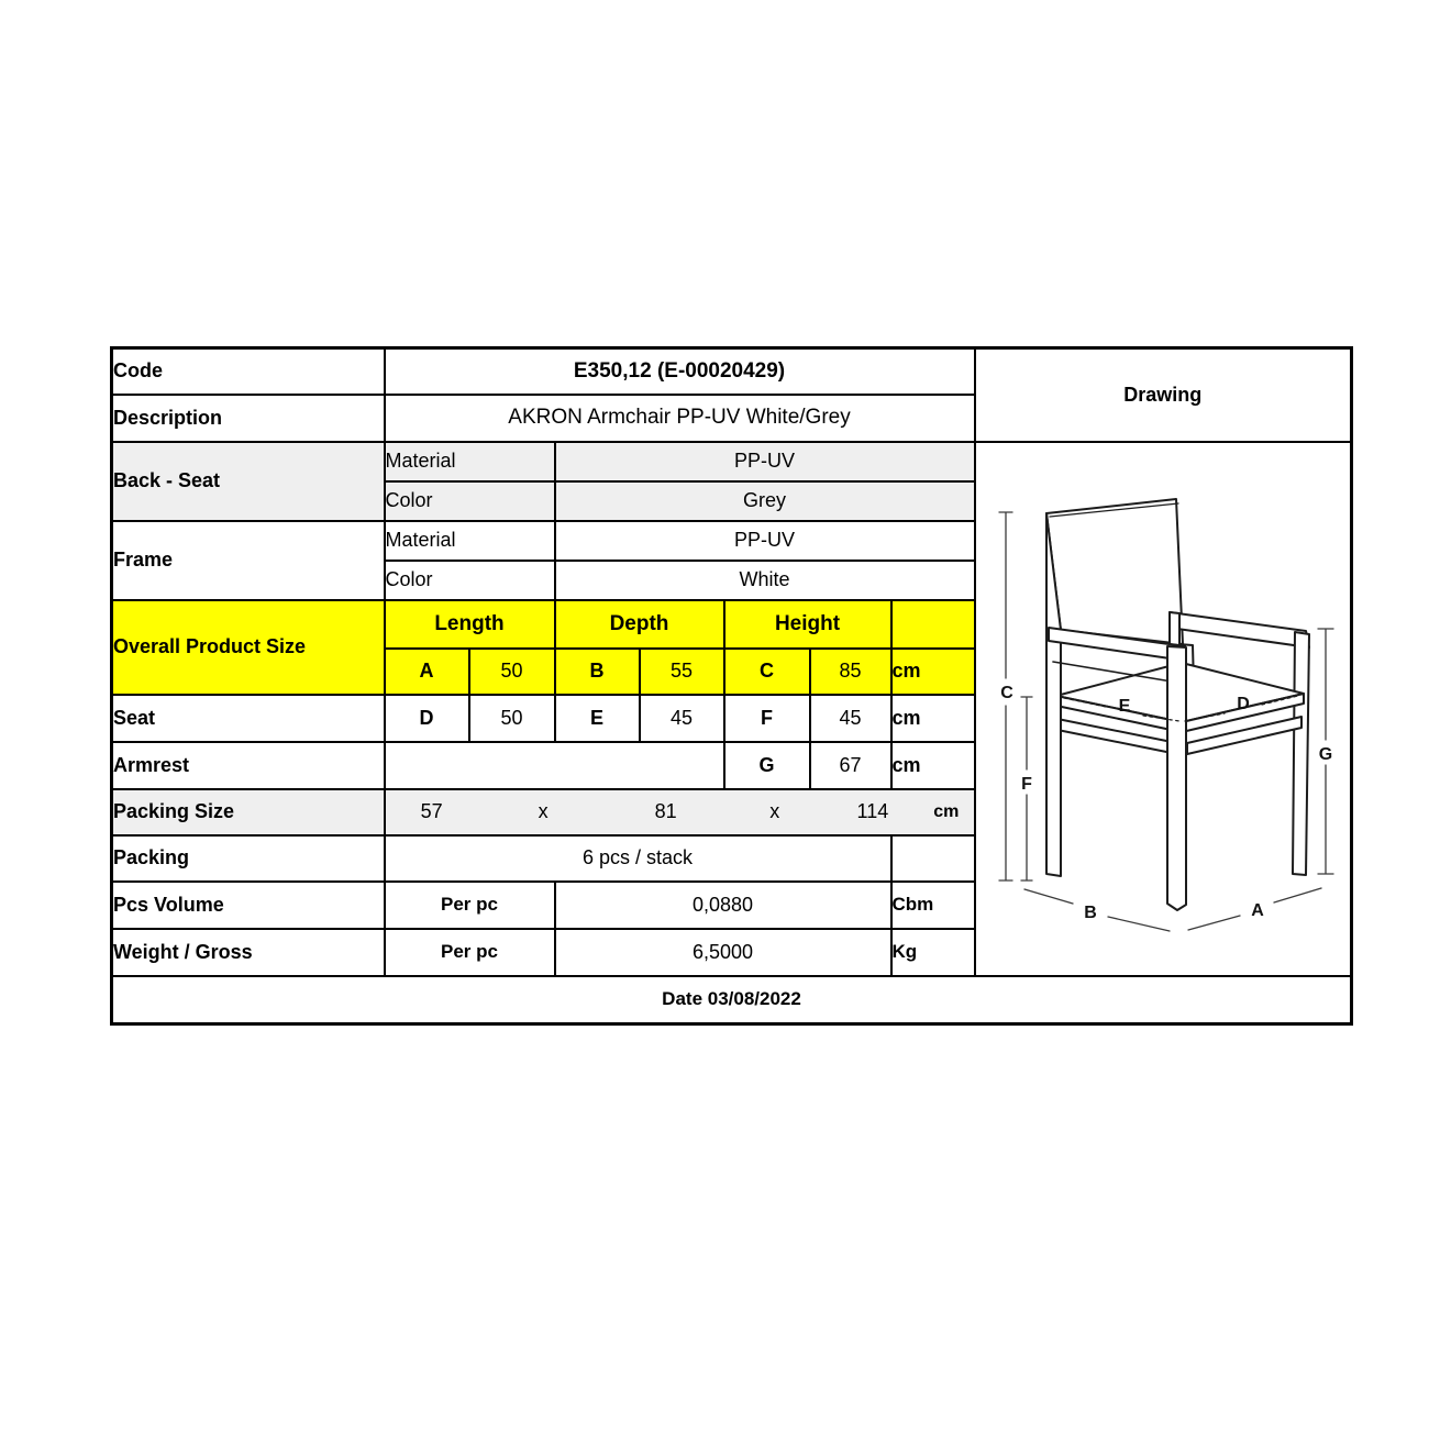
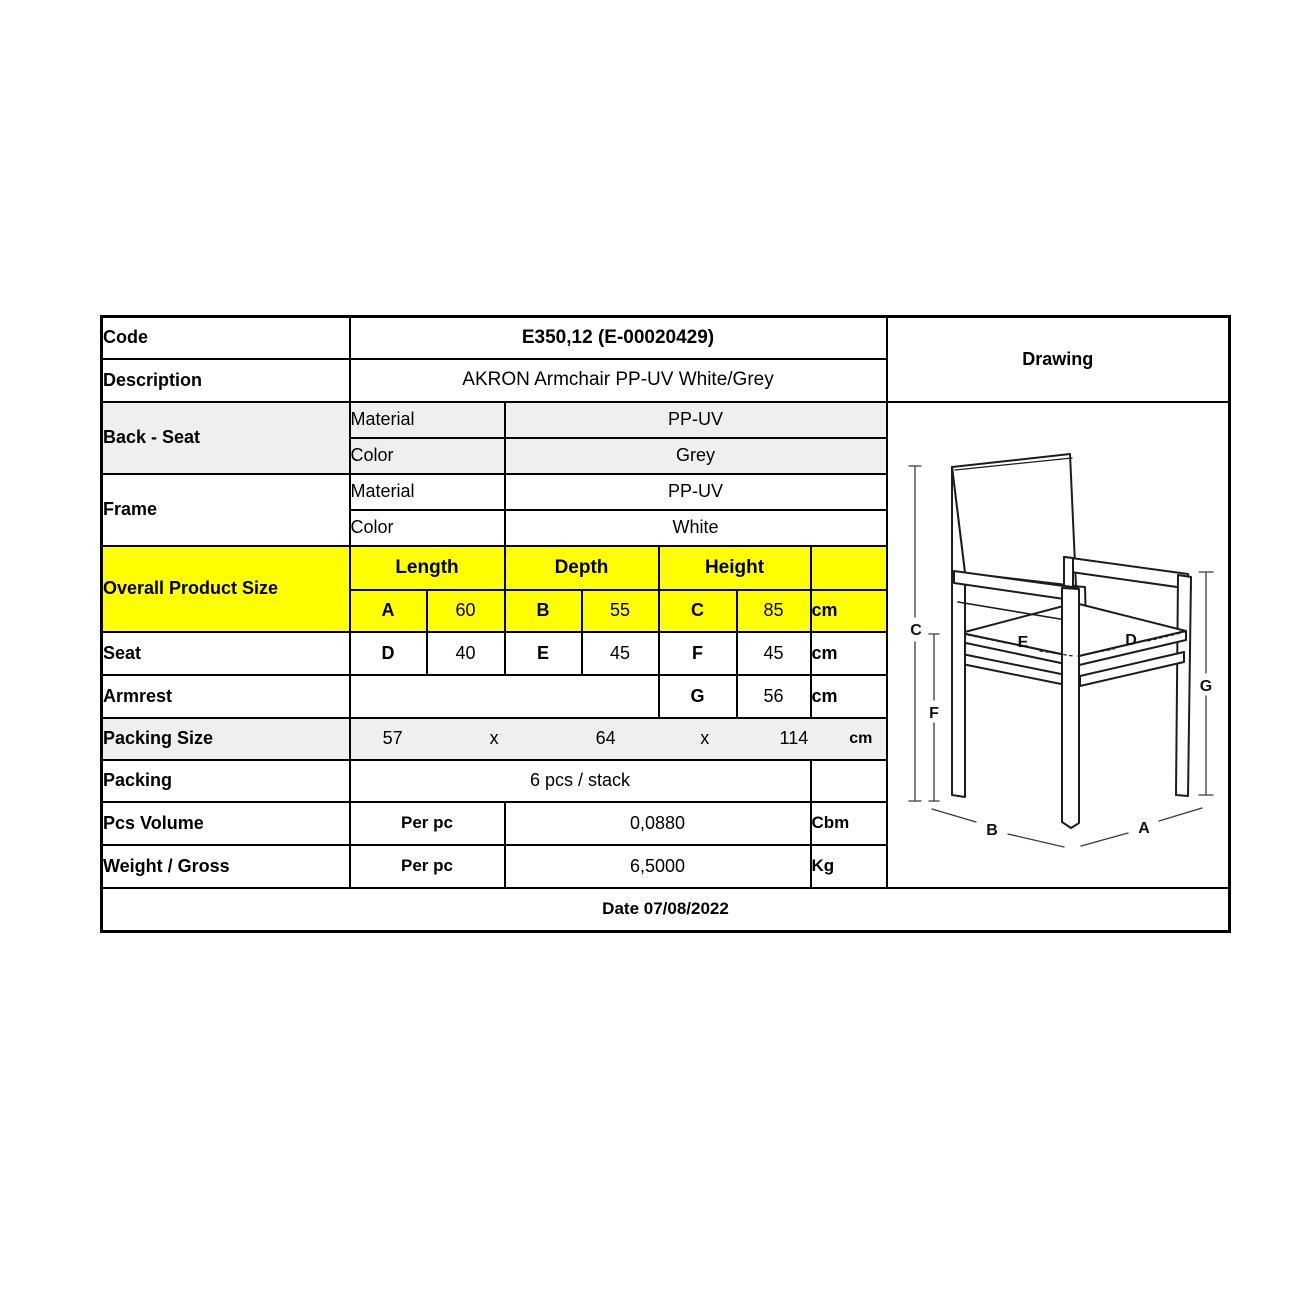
  Code	E350,12 (E-00020429)	Drawing
  Description	AKRON Armchair PP-UV White/Grey
  Back - Seat	Material	PP-UV	C F G E D B A
  Color	Grey
  Frame	Material	PP-UV
  Color	White
  Overall Product Size	Length	Depth	Height
- A	50	B	55	C	85	cm
+ A	60	B	55	C	85	cm
- Seat	D	50	E	45	F	45	cm
+ Seat	D	40	E	45	F	45	cm
- Armrest		G	67	cm
+ Armrest		G	56	cm
- Packing Size	57 x 81 x 114 cm
+ Packing Size	57 x 64 x 114 cm
  Packing	6 pcs / stack
  Pcs Volume	Per pc	0,0880	Cbm
  Weight / Gross	Per pc	6,5000	Kg
- Date 03/08/2022
+ Date 07/08/2022
